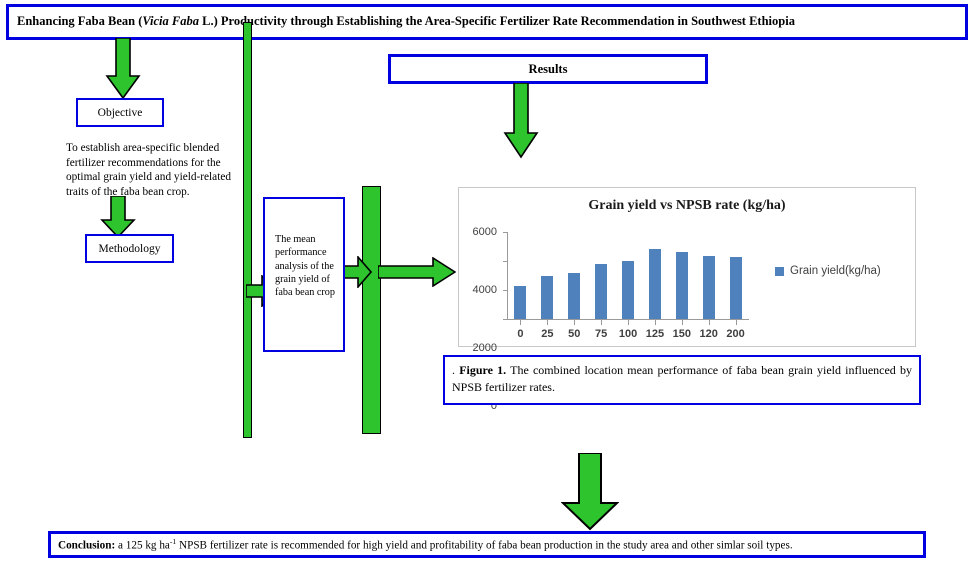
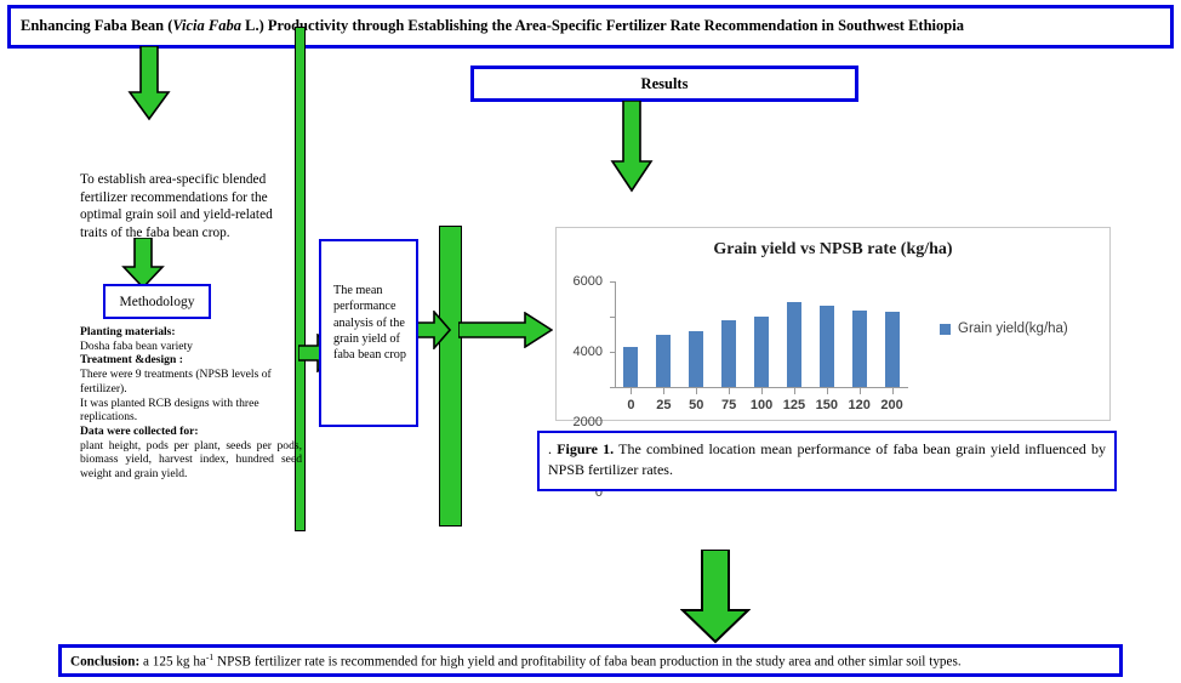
  Enhancing Faba Bean (Vicia Faba L.) Proctivity through Establishing the Area-Specific Fertilizer Rate Recommendation in Southwest Ethiopia
  Results
- Objective
- To establish area-specific blended fertilizer recommendations for the optimal grain yield and yield-related traits of the faba bean crop.
+ To establish area-specific blended fertilizer recommendations for the optimal grain soil and yield-related traits of the faba bean crop.
  Methodology
+ Planting materials:
+ Dosha faba bean variety
+ Treatment &design :
+ There were 9 treatments (NPSB levels of fertilizer).
+ It was planted RCB designs with three replications.
+ Data were collected for:
+ plant height, pods per plant, seeds per pods, biomass yield, harvest index, hundred seed weight and grain yield.
  The mean performance analysis of the grain yield of faba bean crop
  Grain yield vs NPSB rate (kg/ha)
  0
  2000
  4000
  6000
  0
  25
  50
  75
  100
  125
  150
  120
  200
  Grain yield(kg/ha)
  . Figure 1. The combined location mean performance of faba bean grain yield influenced by NPSB fertilizer rates.
  Conclusion: a 125 kg ha-1 NPSB fertilizer rate is recommended for high yield and profitability of faba bean production in the study area and other simlar soil types.
